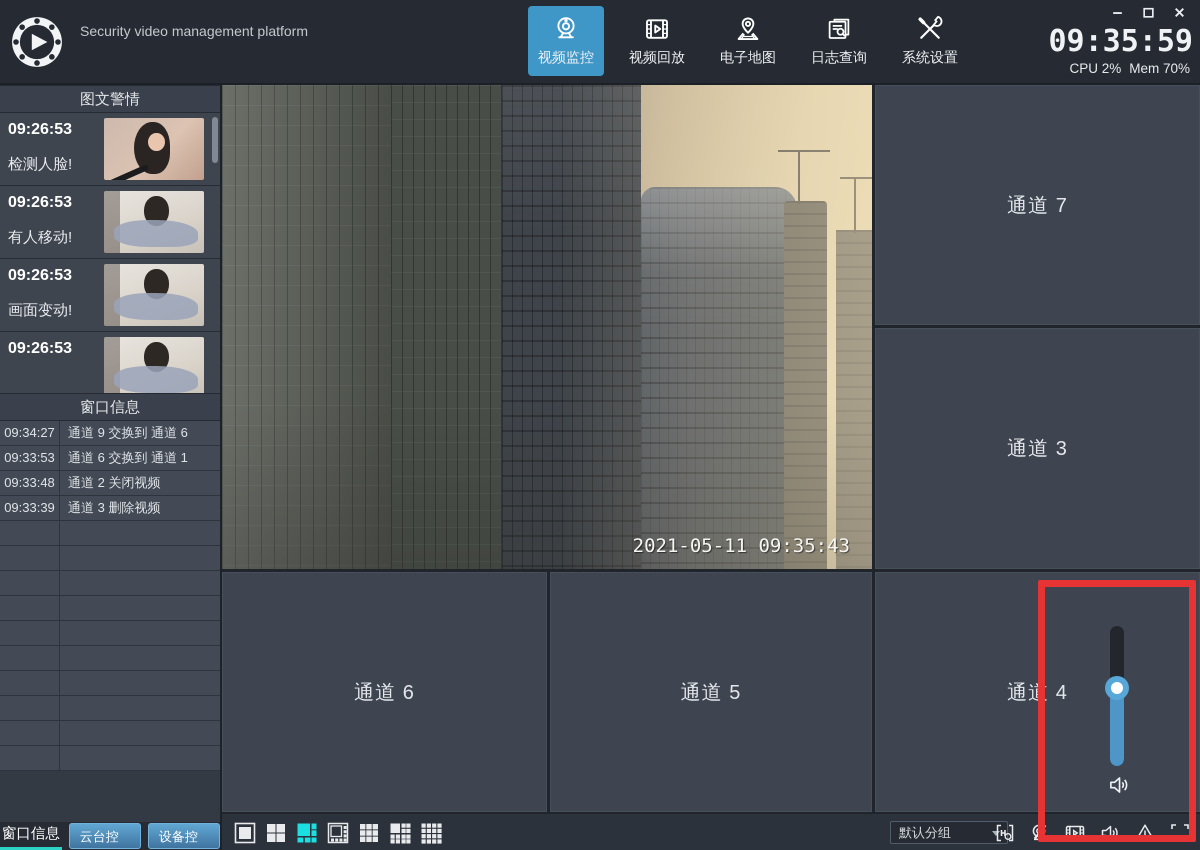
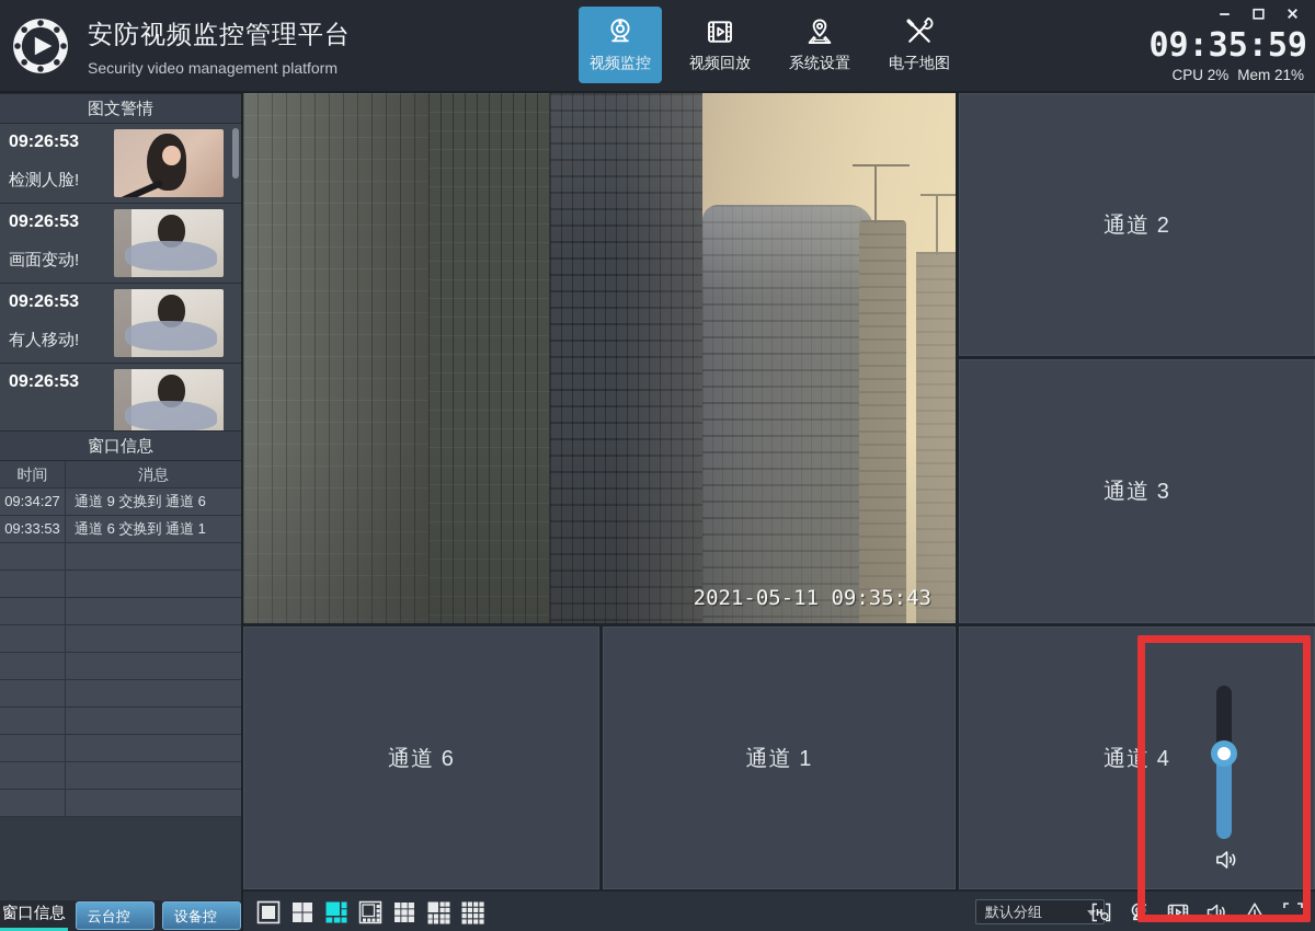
+ 安防视频监控管理平台
  Security video management platform
  视频监控
  视频回放
- 电子地图
+ 系统设置
- 日志查询
- 系统设置
+ 电子地图
  09:35:59
- CPU 2% Mem 70%
+ CPU 2% Mem 21%
  图文警情
  09:26:53
  检测人脸!
  09:26:53
- 有人移动!
+ 画面变动!
  09:26:53
- 画面变动!
+ 有人移动!
  09:26:53
  窗口信息
+ 时间
+ 消息
  09:34:27
  通道 9 交换到 通道 6
  09:33:53
  通道 6 交换到 通道 1
- 09:33:48
- 通道 2 关闭视频
- 09:33:39
- 通道 3 删除视频
  窗口信息
  云台控
  设备控
  2021-05-11 09:35:43
- 通道 7
+ 通道 2
  通道 3
  通道 6
- 通道 5
+ 通道 1
  通道 4
  默认分组
